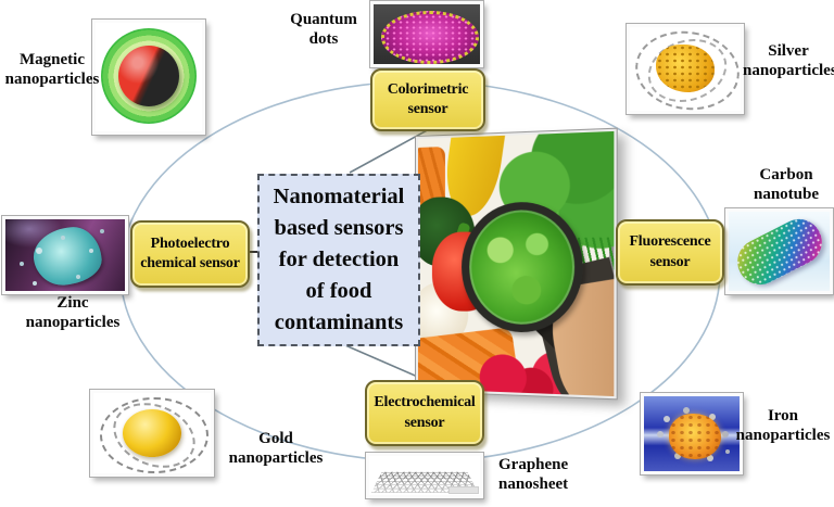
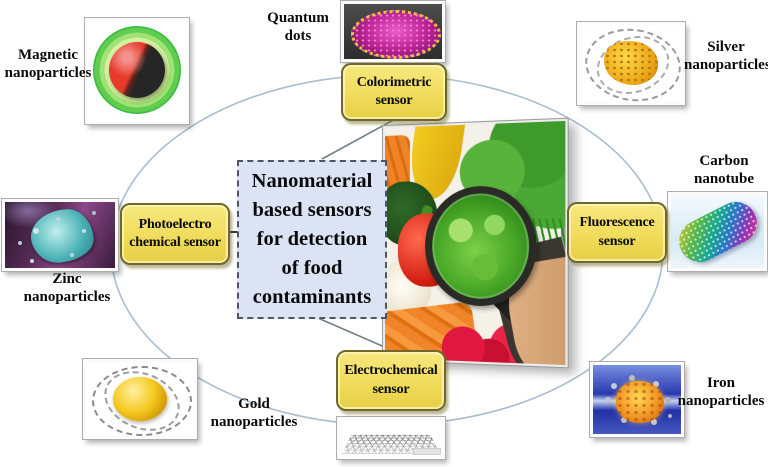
  Magnetic
  nanoparticles
  Quantum
  dots
  Colorimetric
  sensor
  Silver
  nanoparticle
  Zinc
  nanoparticles
  Photoelectro
  chemical sensor
  Nanomaterial
  based sensors
  for detection
  of food
  contaminants
  Fluorescence
  sensor
  Carbon
  nanotube
  Gold
  nanoparticles
  Electrochemical
  sensor
- Graphene
- nanosheet
  Iron
  nanoparticles
